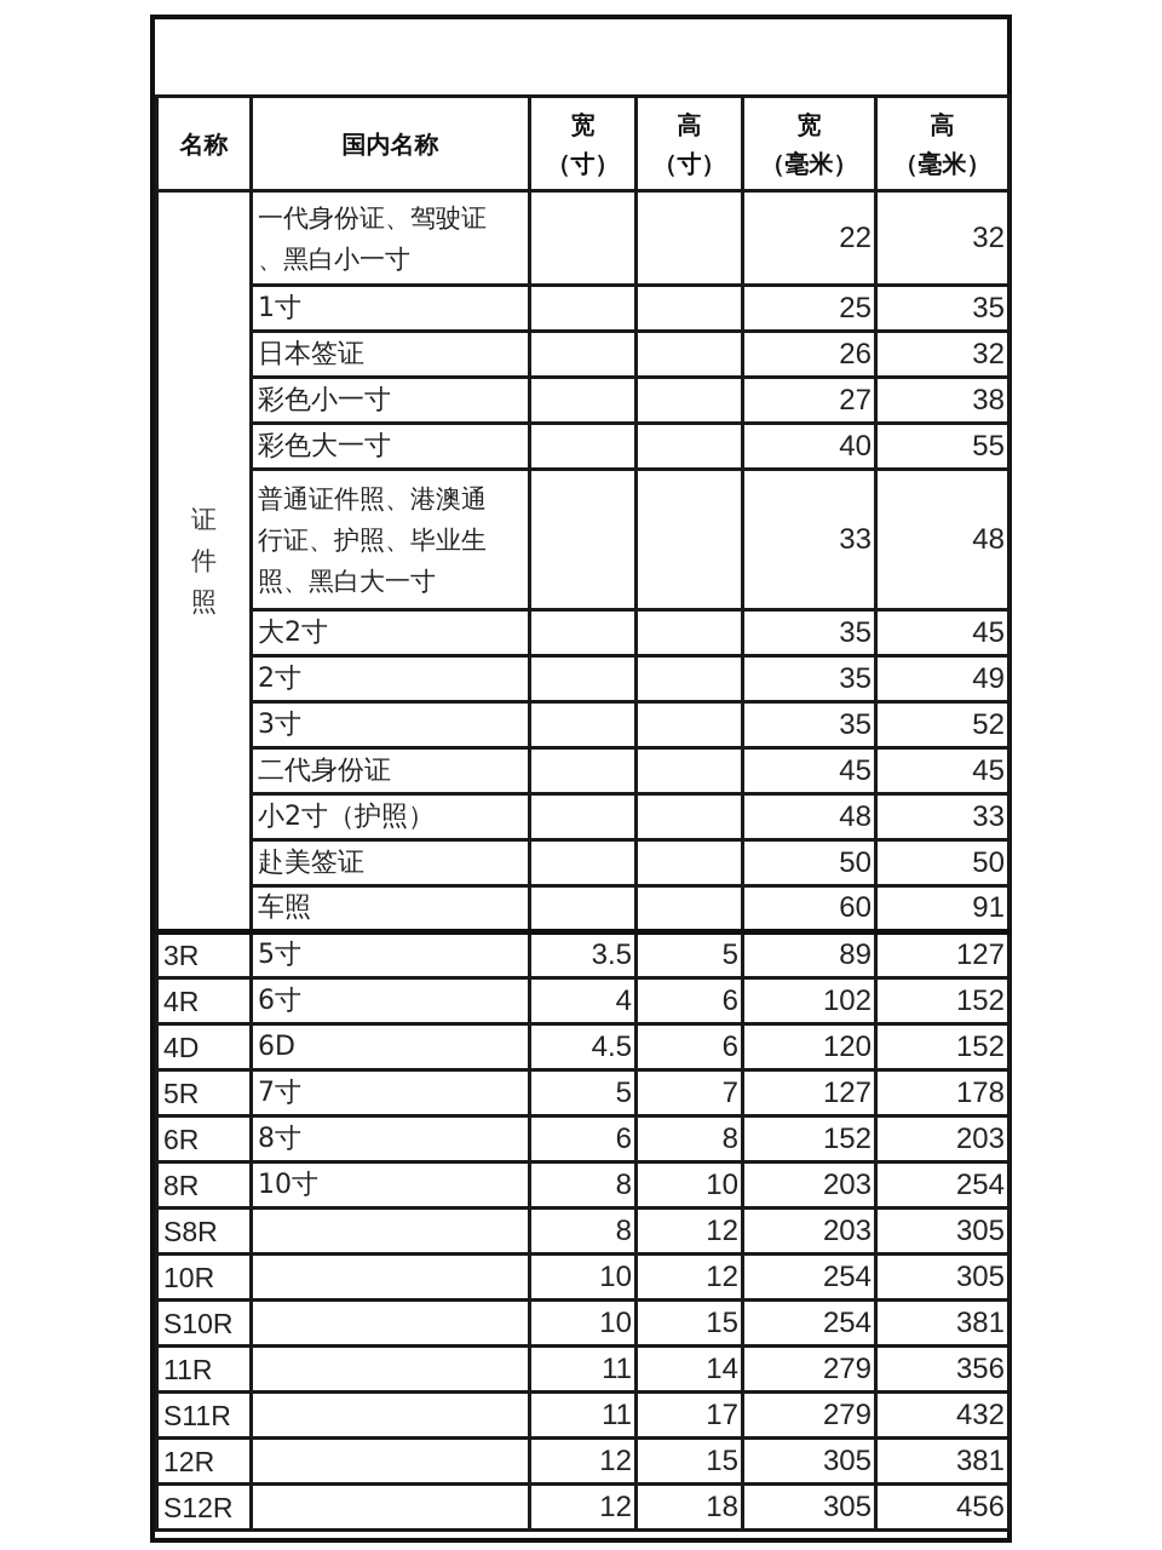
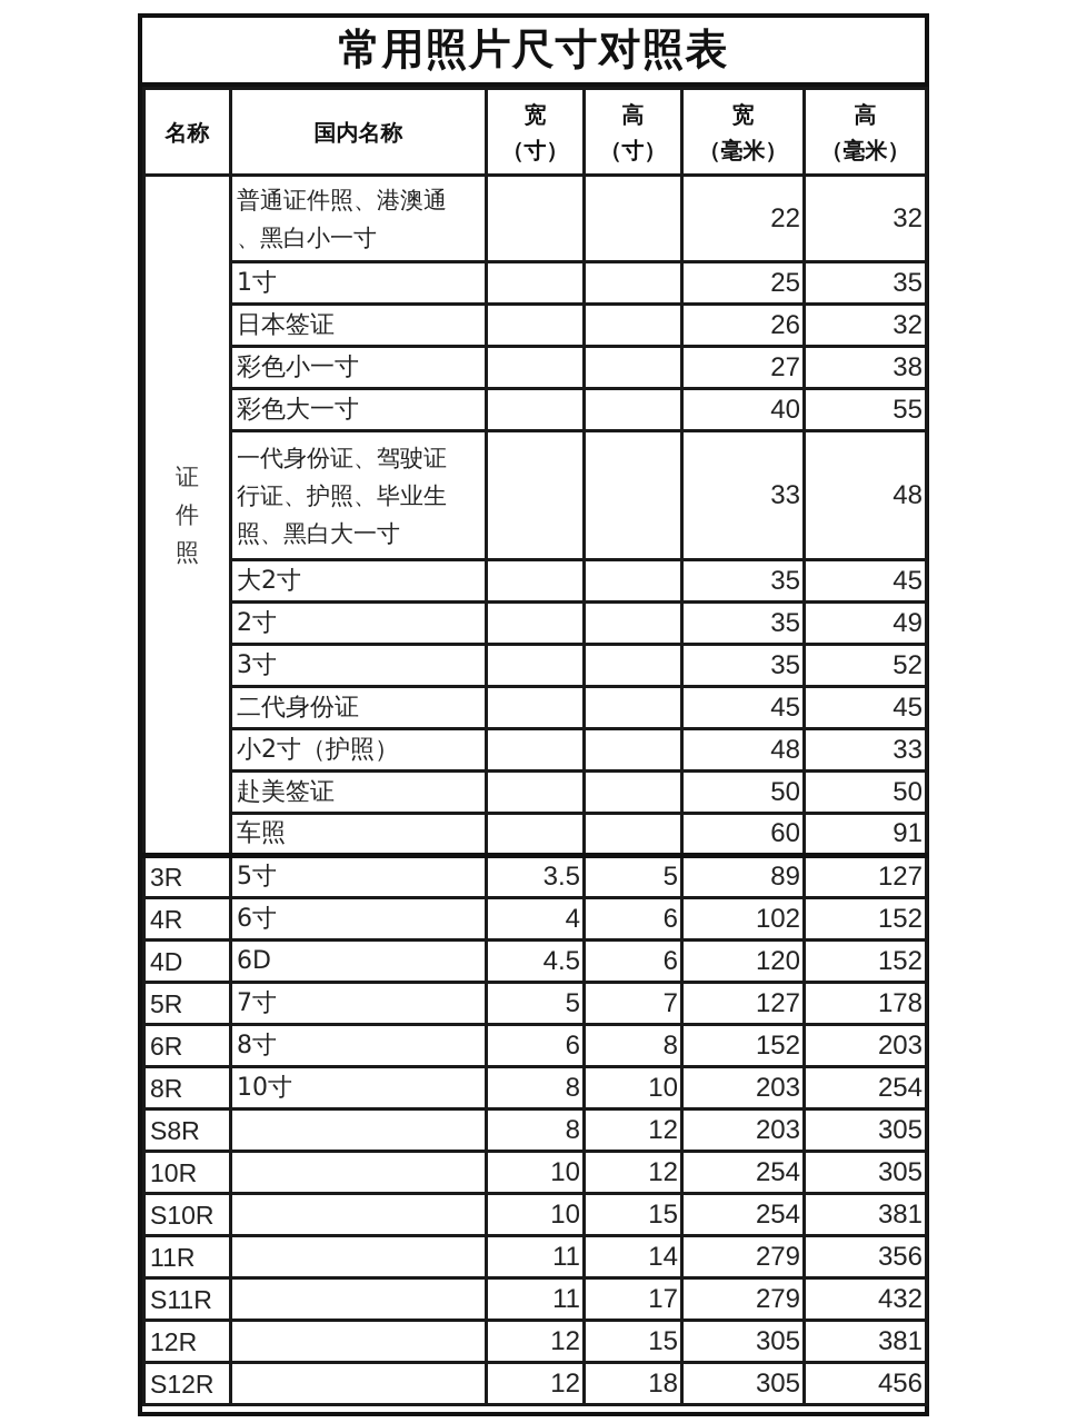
+ 常用照片尺寸对照表
  名称	国内名称	宽 （寸）	高 （寸）	宽 （毫米）	高 （毫米）
- 证 件 照	一代身份证、驾驶证 、黑白小一寸			22	32
+ 证 件 照	普通证件照、港澳通 、黑白小一寸			22	32
  1寸			25	35
  日本签证			26	32
  彩色小一寸			27	38
  彩色大一寸			40	55
- 普通证件照、港澳通 行证、护照、毕业生 照、黑白大一寸			33	48
+ 一代身份证、驾驶证 行证、护照、毕业生 照、黑白大一寸			33	48
  大2寸			35	45
  2寸			35	49
  3寸			35	52
  二代身份证			45	45
  小2寸（护照）			48	33
  赴美签证			50	50
  车照			60	91
  3R	5寸	3.5	5	89	127
  4R	6寸	4	6	102	152
  4D	6D	4.5	6	120	152
  5R	7寸	5	7	127	178
  6R	8寸	6	8	152	203
  8R	10寸	8	10	203	254
  S8R		8	12	203	305
  10R		10	12	254	305
  S10R		10	15	254	381
  11R		11	14	279	356
  S11R		11	17	279	432
  12R		12	15	305	381
  S12R		12	18	305	456
